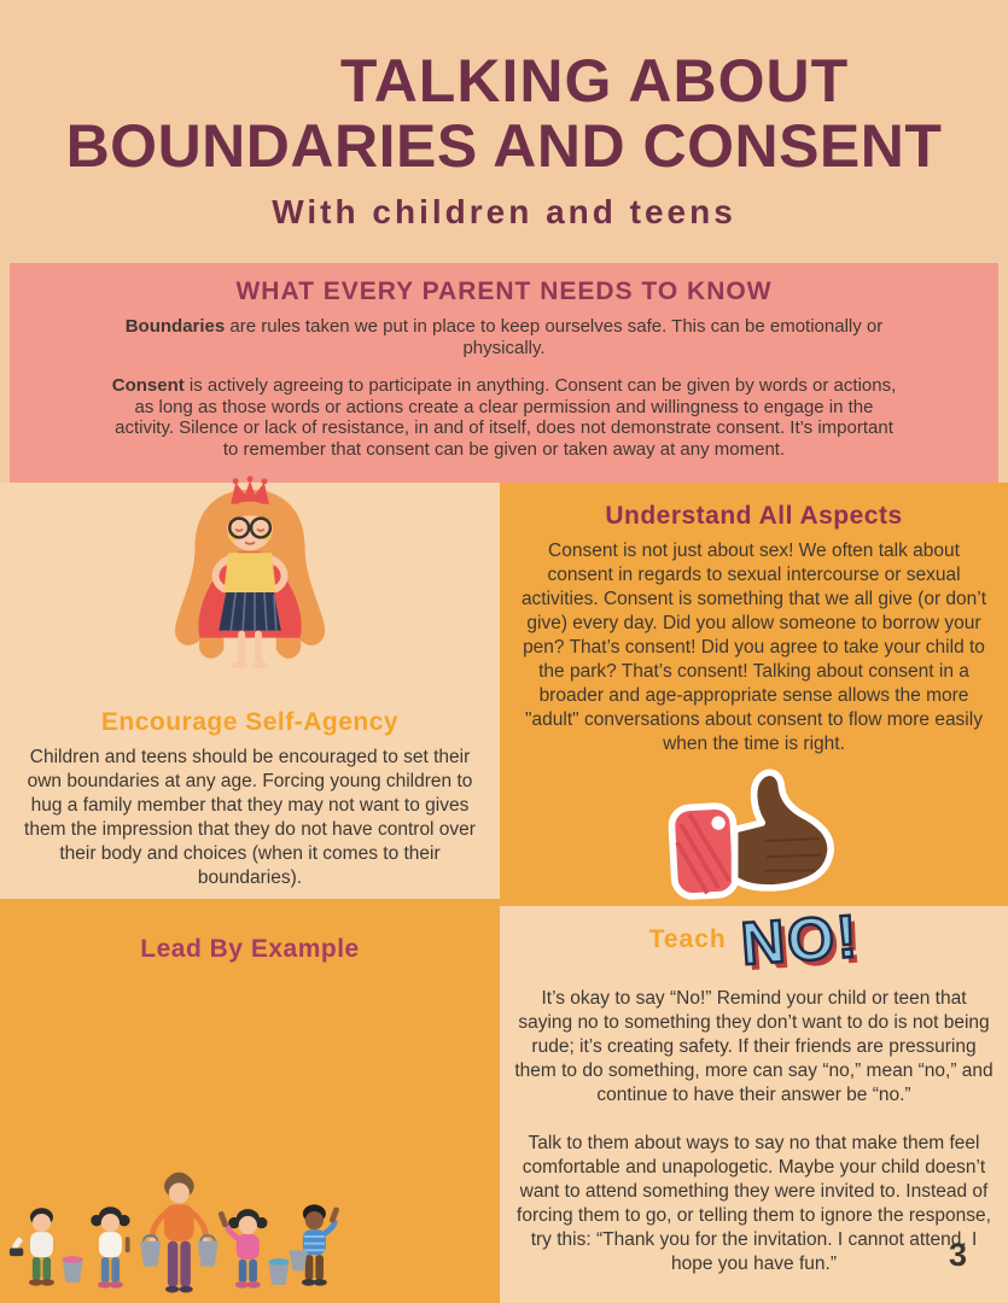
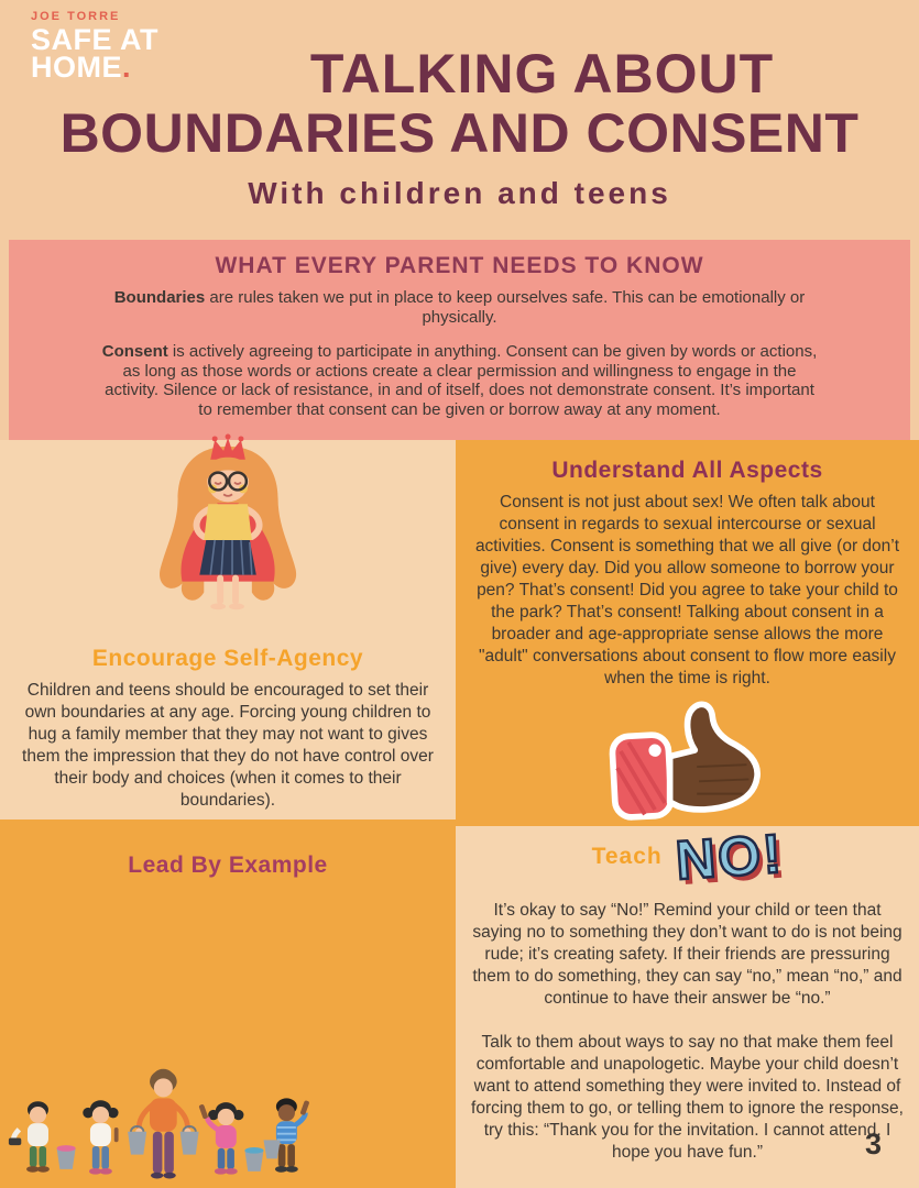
+ JOE TORRE
+ SAFE AT
+ HOME.
  TALKING ABOUT
  BOUNDARIES AND CONSENT
  With children and teens
  WHAT EVERY PARENT NEEDS TO KNOW
  Boundaries are rules taken we put in place to keep ourselves safe. This can be emotionally or physically.
- Consent is actively agreeing to participate in anything. Consent can be given by words or actions, as long as those words or actions create a clear permission and willingness to engage in the activity. Silence or lack of resistance, in and of itself, does not demonstrate consent. It’s important to remember that consent can be given or taken away at any moment.
+ Consent is actively agreeing to participate in anything. Consent can be given by words or actions, as long as those words or actions create a clear permission and willingness to engage in the activity. Silence or lack of resistance, in and of itself, does not demonstrate consent. It’s important to remember that consent can be given or borrow away at any moment.
  Encourage Self-Agency
  Children and teens should be encouraged to set their own boundaries at any age. Forcing young children to hug a family member that they may not want to gives them the impression that they do not have control over their body and choices (when it comes to their boundaries).
  Understand All Aspects
  Consent is not just about sex! We often talk about consent in regards to sexual intercourse or sexual activities. Consent is something that we all give (or don’t give) every day. Did you allow someone to borrow your pen? That’s consent! Did you agree to take your child to the park? That’s consent! Talking about consent in a broader and age-appropriate sense allows the more "adult" conversations about consent to flow more easily when the time is right.
  Lead By Example
  Teach
- It’s okay to say “No!” Remind your child or teen that saying no to something they don’t want to do is not being rude; it’s creating safety. If their friends are pressuring them to do something, more can say “no,” mean “no,” and continue to have their answer be “no.”
+ It’s okay to say “No!” Remind your child or teen that saying no to something they don’t want to do is not being rude; it’s creating safety. If their friends are pressuring them to do something, they can say “no,” mean “no,” and continue to have their answer be “no.”
  Talk to them about ways to say no that make them feel comfortable and unapologetic. Maybe your child doesn’t want to attend something they were invited to. Instead of forcing them to go, or telling them to ignore the response, try this: “Thank you for the invitation. I cannot attend. I hope you have fun.”
  3
